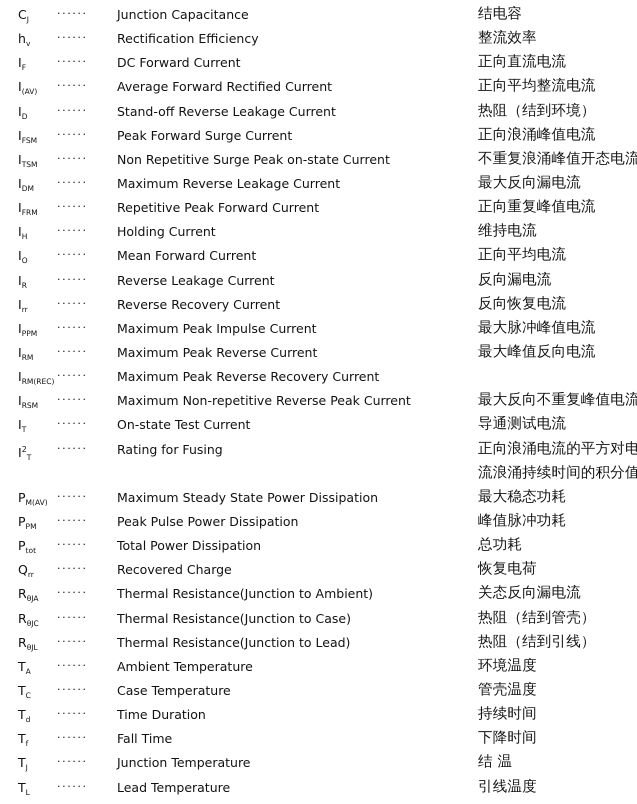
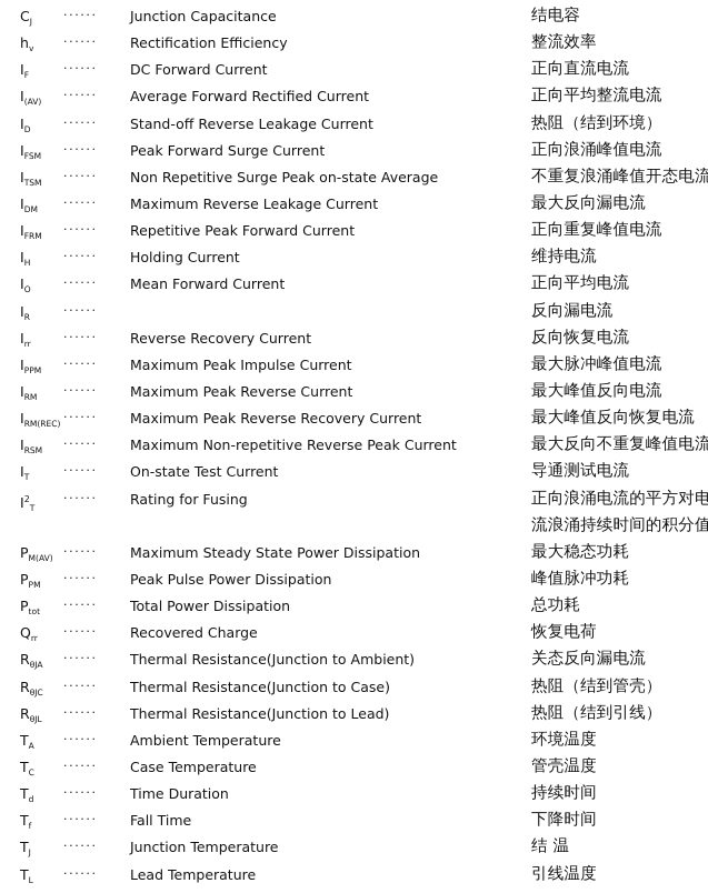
  CJ
  ······
  Junction Capacitance
  结电容
  hv
  ······
  Rectification Efficiency
  整流效率
  IF
  ······
  DC Forward Current
  正向直流电流
  I(AV)
  ······
  Average Forward Rectified Current
  正向平均整流电流
  ID
  ······
  Stand-off Reverse Leakage Current
  热阻（结到环境）
  IFSM
  ······
  Peak Forward Surge Current
  正向浪涌峰值电流
  ITSM
  ······
- Non Repetitive Surge Peak on-state Current
+ Non Repetitive Surge Peak on-state Average
  不重复浪涌峰值开态电流
  IDM
  ······
  Maximum Reverse Leakage Current
  最大反向漏电流
  IFRM
  ······
  Repetitive Peak Forward Current
  正向重复峰值电流
  IH
  ······
  Holding Current
  维持电流
  IO
  ······
  Mean Forward Current
  正向平均电流
  IR
  ······
- Reverse Leakage Current
  反向漏电流
  Irr
  ······
  Reverse Recovery Current
  反向恢复电流
  IPPM
  ······
  Maximum Peak Impulse Current
  最大脉冲峰值电流
  IRM
  ······
  Maximum Peak Reverse Current
  最大峰值反向电流
  IRM(REC)
  ······
  Maximum Peak Reverse Recovery Current
+ 最大峰值反向恢复电流
  IRSM
  ······
  Maximum Non-repetitive Reverse Peak Current
  最大反向不重复峰值电流
  IT
  ······
  On-state Test Current
  导通测试电流
  I2T
  ······
  Rating for Fusing
  正向浪涌电流的平方对电
  流浪涌持续时间的积分值
  PM(AV)
  ······
  Maximum Steady State Power Dissipation
  最大稳态功耗
  PPM
  ······
  Peak Pulse Power Dissipation
  峰值脉冲功耗
  Ptot
  ······
  Total Power Dissipation
  总功耗
  Qrr
  ······
  Recovered Charge
  恢复电荷
  RθJA
  ······
  Thermal Resistance(Junction to Ambient)
  关态反向漏电流
  RθJC
  ······
  Thermal Resistance(Junction to Case)
  热阻（结到管壳）
  RθJL
  ······
  Thermal Resistance(Junction to Lead)
  热阻（结到引线）
  TA
  ······
  Ambient Temperature
  环境温度
  TC
  ······
  Case Temperature
  管壳温度
  Td
  ······
  Time Duration
  持续时间
  Tf
  ······
  Fall Time
  下降时间
  TJ
  ······
  Junction Temperature
  结 温
  TL
  ······
  Lead Temperature
  引线温度
